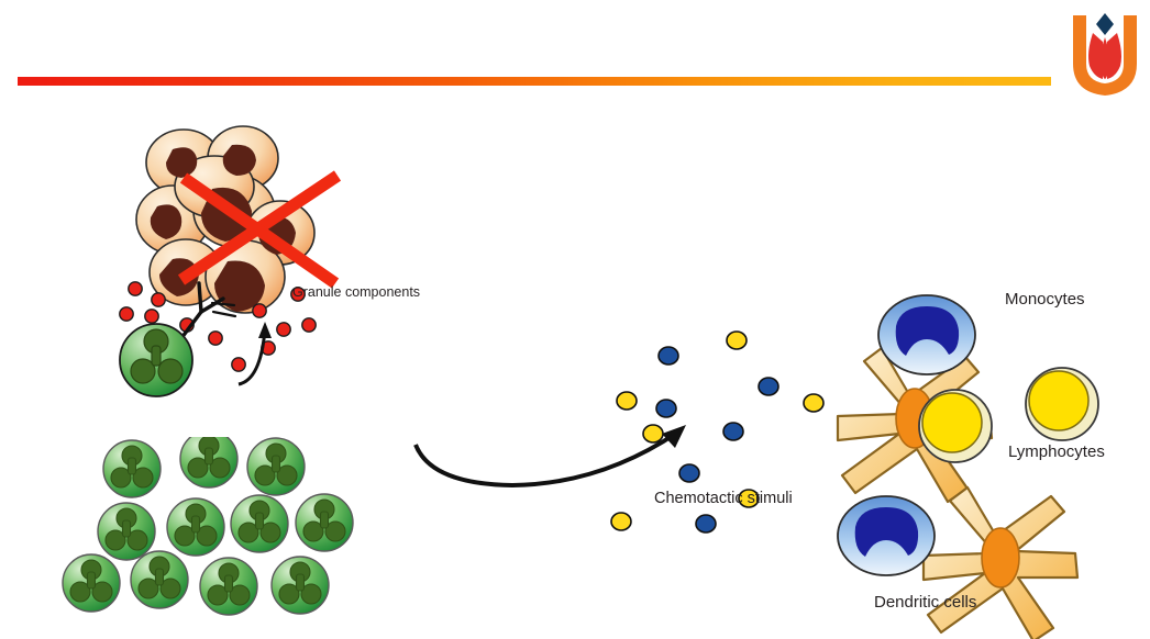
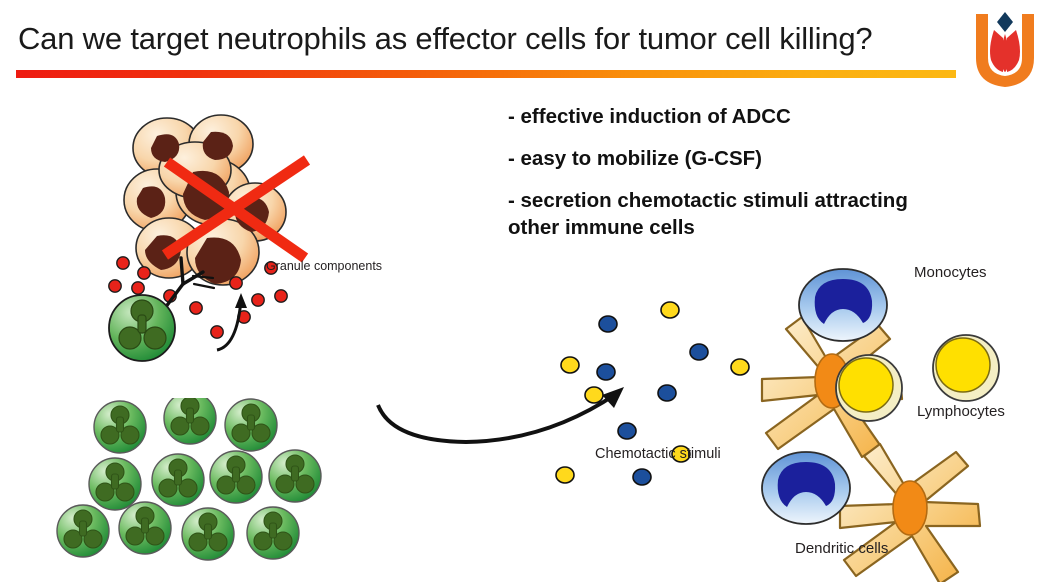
+ Can we target neutrophils as effector cells for tumor cell killing?
+ - effective induction of ADCC
+ - easy to mobilize (G-CSF)
+ - secretion chemotactic stimuli attracting
+ other immune cells
  Granule components
  Chemotactic stimuli
  Monocytes
  Lymphocytes
  Dendritic cells
